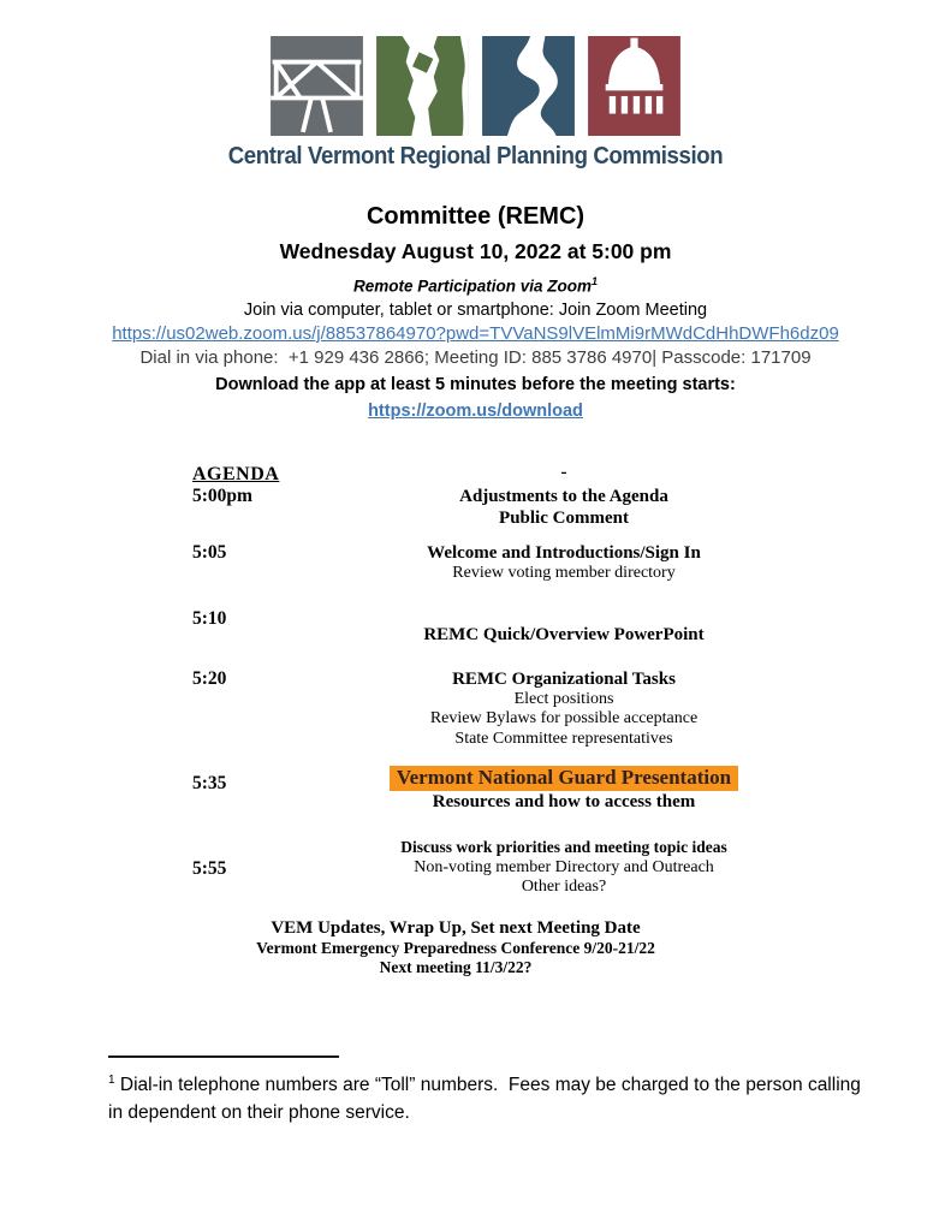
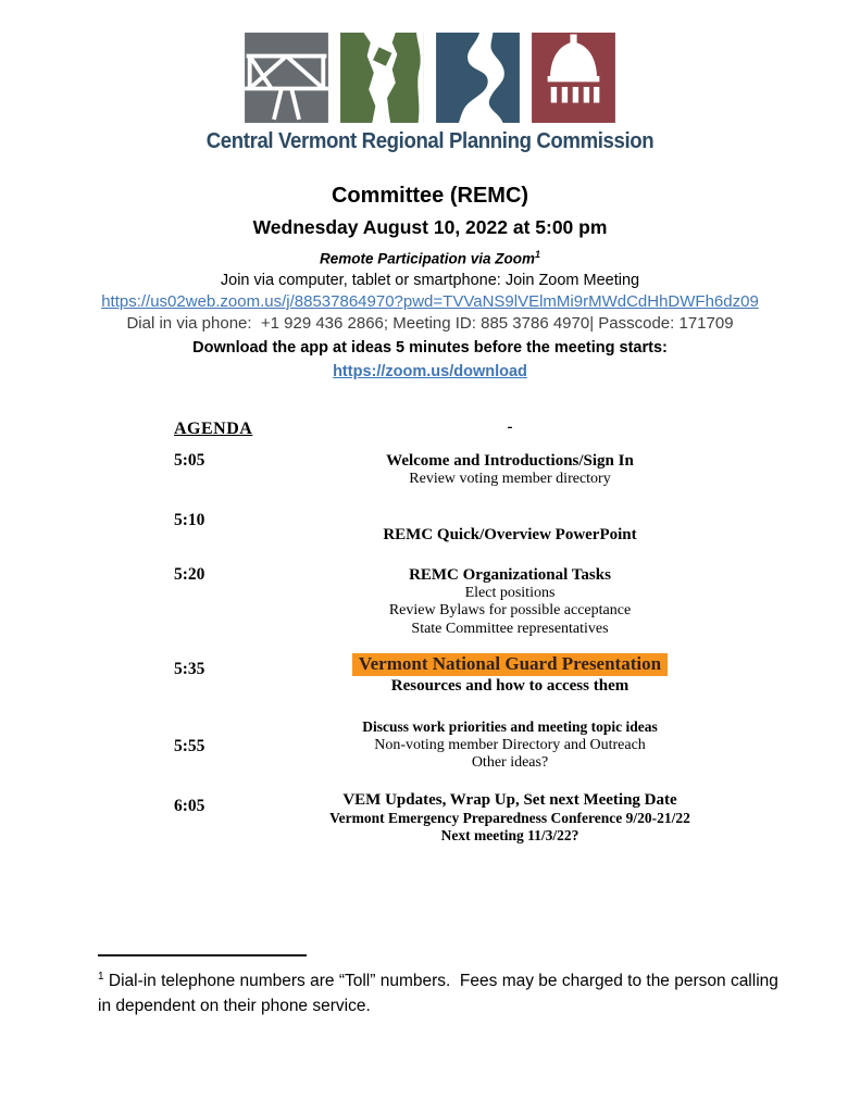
  Central Vermont Regional Planning Commission
  Committee (REMC)
  Wednesday August 10, 2022 at 5:00 pm
  Remote Participation via Zoom1
  Join via computer, tablet or smartphone: Join Zoom Meeting
  https://us02web.zoom.us/j/88537864970?pwd=TVVaNS9lVElmMi9rMWdCdHhDWFh6dz09
  Dial in via phone: +1 929 436 2866; Meeting ID: 885 3786 4970| Passcode: 171709
- Download the app at least 5 minutes before the meeting starts:
+ Download the app at ideas 5 minutes before the meeting starts:
  https://zoom.us/download
  AGENDA
  -
- 5:00pm
- Adjustments to the Agenda
- Public Comment
  5:05
  Welcome and Introductions/Sign In
  Review voting member directory
  5:10
  REMC Quick/Overview PowerPoint
  5:20
  REMC Organizational Tasks
  Elect positions
  Review Bylaws for possible acceptance
  State Committee representatives
  5:35
  Vermont National Guard Presentation
  Resources and how to access them
  5:55
  Discuss work priorities and meeting topic ideas
  Non-voting member Directory and Outreach
  Other ideas?
+ 6:05
  VEM Updates, Wrap Up, Set next Meeting Date
  Vermont Emergency Preparedness Conference 9/20-21/22
  Next meeting 11/3/22?
  1 Dial-in telephone numbers are “Toll” numbers. Fees may be charged to the person calling in dependent on their phone service.
